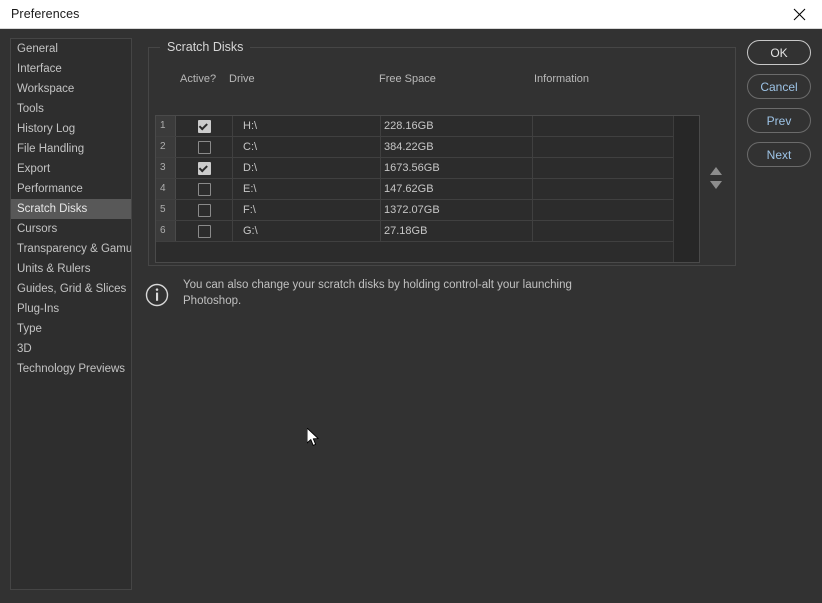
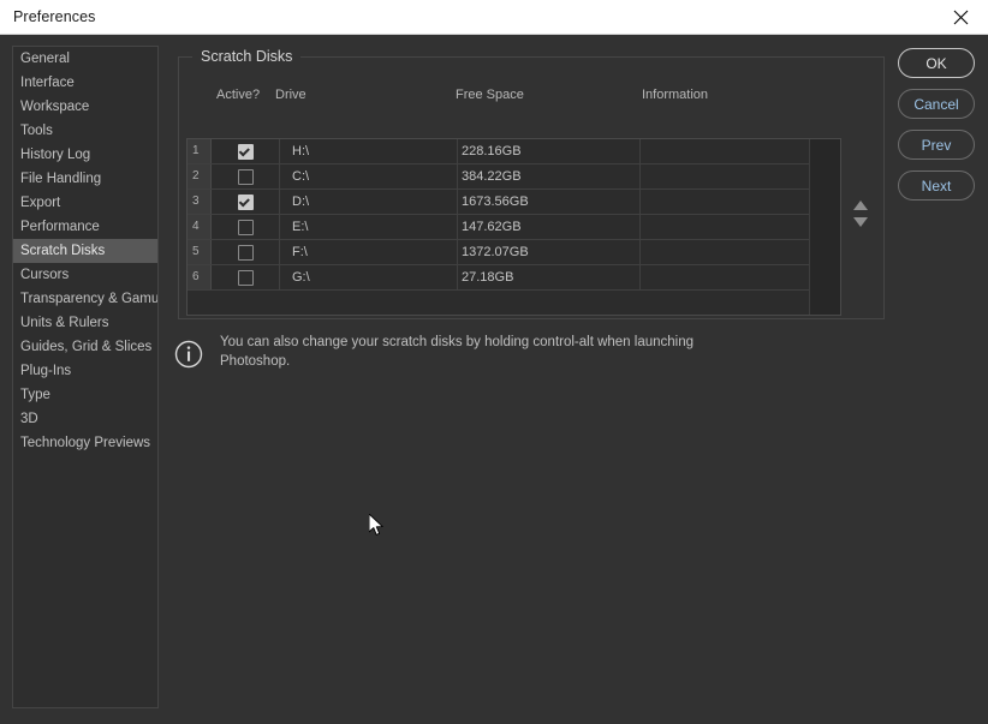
  Preferences
  General
  Interface
  Workspace
  Tools
  History Log
  File Handling
  Export
  Performance
  Scratch Disks
  Cursors
  Transparency & Gamu
  Units & Rulers
  Guides, Grid & Slices
  Plug-Ins
  Type
  3D
  Technology Previews
  Scratch Disks
  Active?
  Drive
  Free Space
  Information
  1
  H:\
  228.16GB
  2
  C:\
  384.22GB
  3
  D:\
  1673.56GB
  4
  E:\
  147.62GB
  5
  F:\
  1372.07GB
  6
  G:\
  27.18GB
- You can also change your scratch disks by holding control-alt your launching Photoshop.
+ You can also change your scratch disks by holding control-alt when launching Photoshop.
  OK
  Cancel
  Prev
  Next
